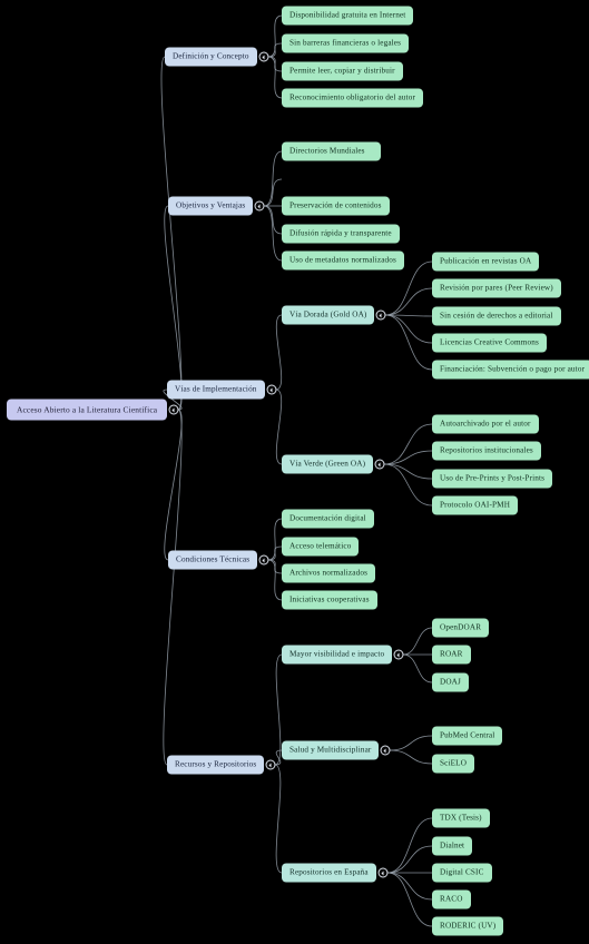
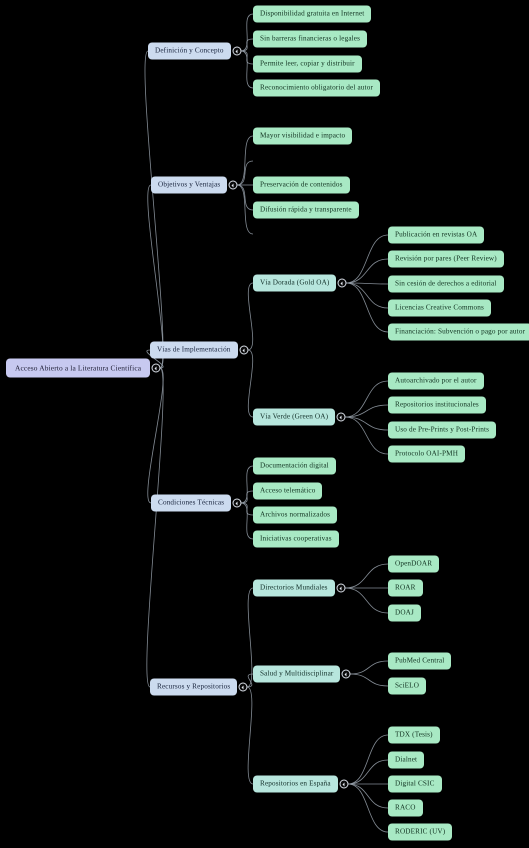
  Acceso Abierto a la Literatura Científica
  Definición y Concepto
  Sin barreras financieras o legales
  Permite leer, copiar y distribuir
  Reconocimiento obligatorio del autor
  Objetivos y Ventajas
- Directorios Mundiales
+ Mayor visibilidad e impacto
  Preservación de contenidos
  Difusión rápida y transparente
- Uso de metadatos normalizados
  Vías de Implementación
  Vía Dorada (Gold OA)
  Publicación en revistas OA
  Sin cesión de derechos a editorial
  Licencias Creative Commons
  Financiación: Subvención o pago por autor
  Vía Verde (Green OA)
  Autoarchivado por el autor
  Repositorios institucionales
  Uso de Pre-Prints y Post-Prints
  Protocolo OAI-PMH
  Condiciones Técnicas
  Documentación digital
  Acceso telemático
  Archivos normalizados
  Iniciativas cooperativas
  Recursos y Repositorios
- Mayor visibilidad e impacto
+ Directorios Mundiales
  OpenDOAR
  ROAR
  DOAJ
  Salud y Multidisciplinar
  PubMed Central
  SciELO
  Repositorios en España
  TDX (Tesis)
  Dialnet
  Digital CSIC
  RACO
  RODERIC (UV)
